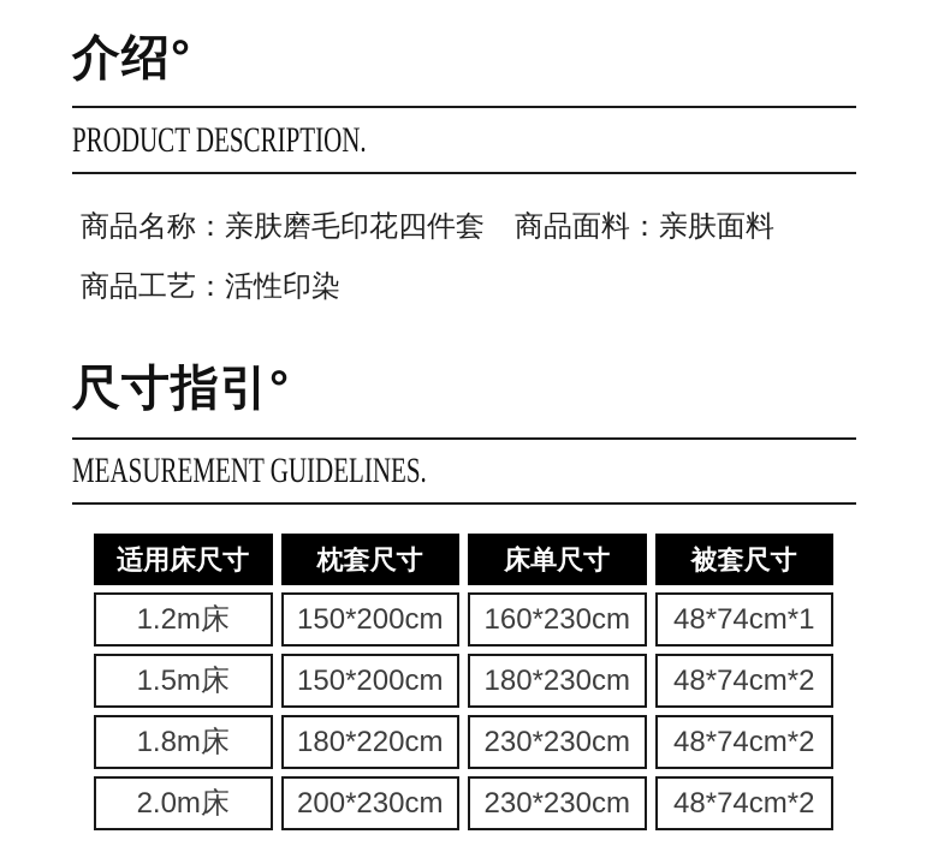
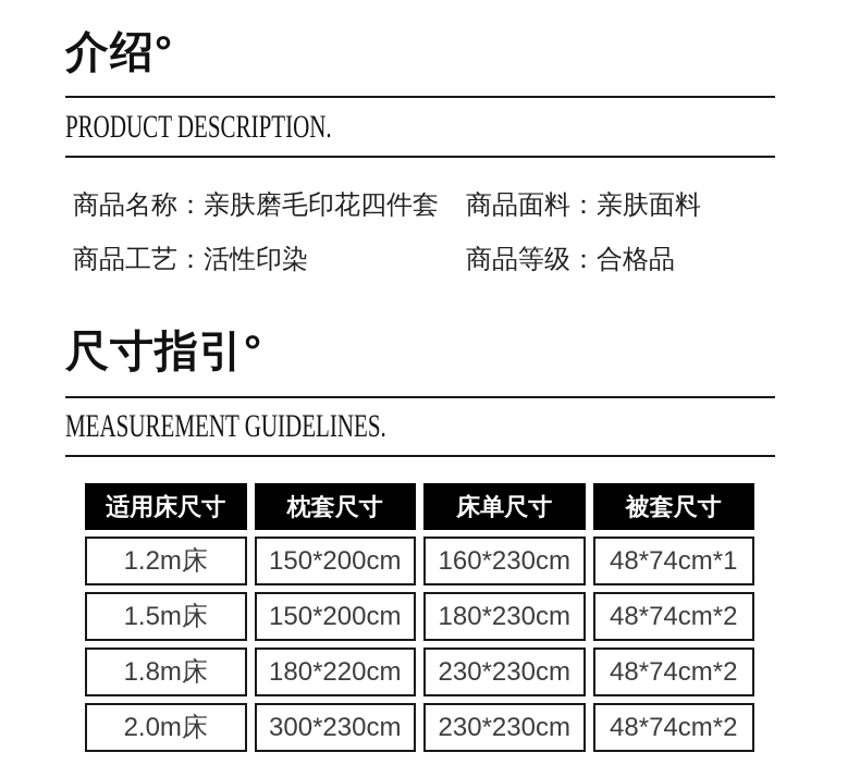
  介绍°
  PRODUCT DESCRIPTION.
  商品名称：亲肤磨毛印花四件套
  商品面料：亲肤面料
  商品工艺：活性印染
+ 商品等级：合格品
  尺寸指引°
  MEASUREMENT GUIDELINES.
  适用床尺寸
  枕套尺寸
  床单尺寸
  被套尺寸
  1.2m床
  150*200cm
  160*230cm
  48*74cm*1
  1.5m床
  150*200cm
  180*230cm
  48*74cm*2
  1.8m床
  180*220cm
  230*230cm
  48*74cm*2
  2.0m床
- 200*230cm
+ 300*230cm
  230*230cm
  48*74cm*2
